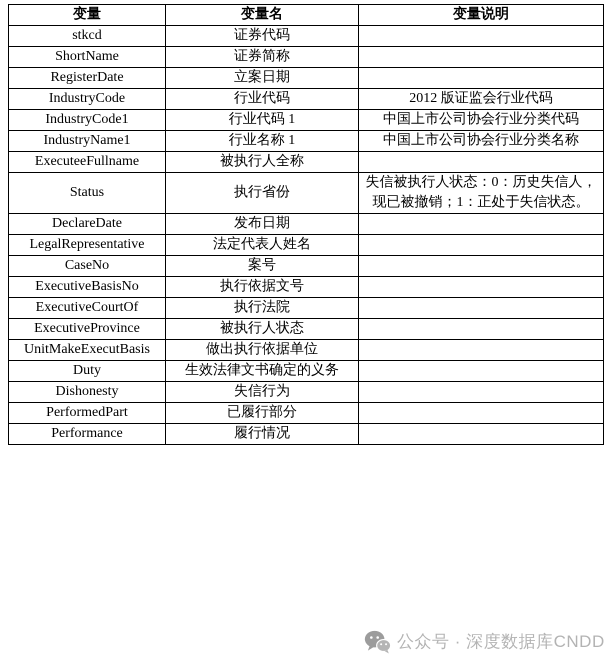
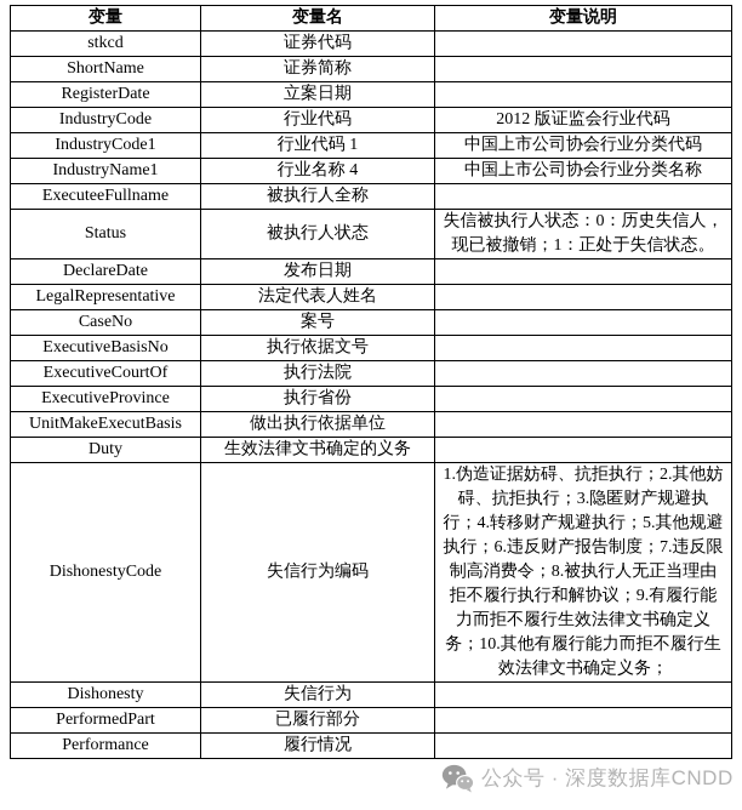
  变量	变量名	变量说明
  stkcd	证券代码
  ShortName	证券简称
  RegisterDate	立案日期
  IndustryCode	行业代码	2012 版证监会行业代码
  IndustryCode1	行业代码 1	中国上市公司协会行业分类代码
- IndustryName1	行业名称 1	中国上市公司协会行业分类名称
+ IndustryName1	行业名称 4	中国上市公司协会行业分类名称
  ExecuteeFullname	被执行人全称
- Status	执行省份	失信被执行人状态：0：历史失信人，现已被撤销；1：正处于失信状态。
+ Status	被执行人状态	失信被执行人状态：0：历史失信人，现已被撤销；1：正处于失信状态。
  DeclareDate	发布日期
  LegalRepresentative	法定代表人姓名
  CaseNo	案号
  ExecutiveBasisNo	执行依据文号
  ExecutiveCourtOf	执行法院
- ExecutiveProvince	被执行人状态
+ ExecutiveProvince	执行省份
  UnitMakeExecutBasis	做出执行依据单位
  Duty	生效法律文书确定的义务
+ DishonestyCode	失信行为编码	1.伪造证据妨碍、抗拒执行；2.其他妨碍、抗拒执行；3.隐匿财产规避执行；4.转移财产规避执行；5.其他规避执行；6.违反财产报告制度；7.违反限制高消费令；8.被执行人无正当理由拒不履行执行和解协议；9.有履行能力而拒不履行生效法律文书确定义务；10.其他有履行能力而拒不履行生效法律文书确定义务；
  Dishonesty	失信行为
  PerformedPart	已履行部分
  Performance	履行情况
  公众号 · 深度数据库CNDD
